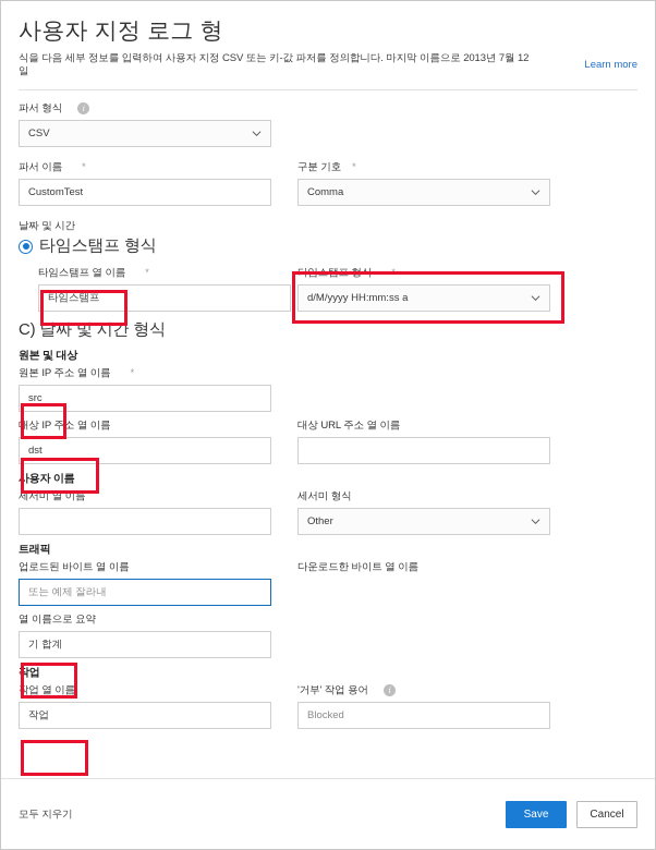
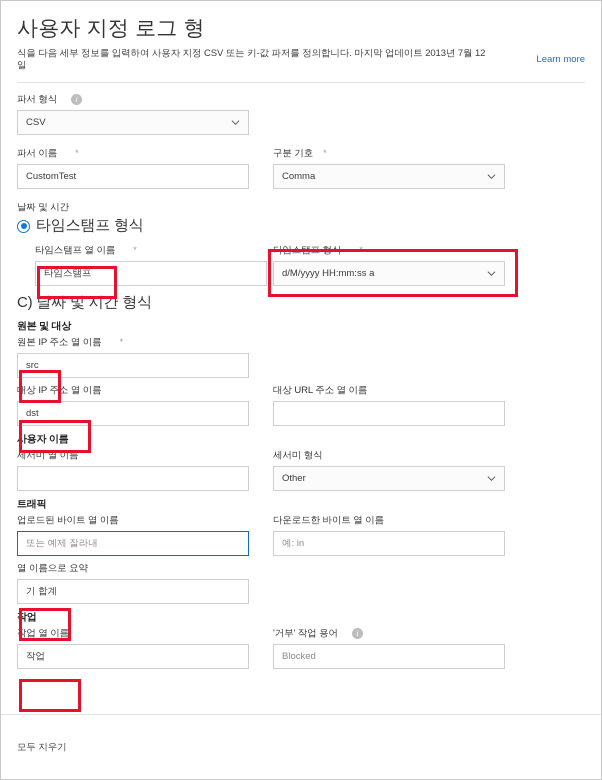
  사용자 지정 로그 형
- 식을 다음 세부 정보를 입력하여 사용자 지정 CSV 또는 키-값 파저를 정의합니다. 마지막 이름으로 2013년 7월 12일
+ 식을 다음 세부 정보를 입력하여 사용자 지정 CSV 또는 키-값 파저를 정의합니다. 마지막 업데이트 2013년 7월 12일
  Learn more
  파서 형식
  i
  CSV
  파서 이름
  *
  CustomTest
  구분 기호
  *
  Comma
  날짜 및 시간
  타임스탬프 형식
  타임스탬프 열 이름
  *
  타임스탬프
  타임스탬프 형식
  *
  d/M/yyyy HH:mm:ss a
  C) 날짜 및 시간 형식
  원본 및 대상
  원본 IP 주소 열 이름
  *
  src
  대상 IP 주소 열 이름
  dst
  대상 URL 주소 열 이름
  사용자 이름
  세서미 열 이름
  세서미 형식
  Other
  트래픽
  업로드된 바이트 열 이름
  또는 예제 잘라내
  다운로드한 바이트 열 이름
+ 예: in
  열 이름으로 요약
  기 합계
  작업
  작업 열 이름
  작업
  '거부' 작업 용어
  i
  Blocked
  모두 지우기
- Save
- Cancel
